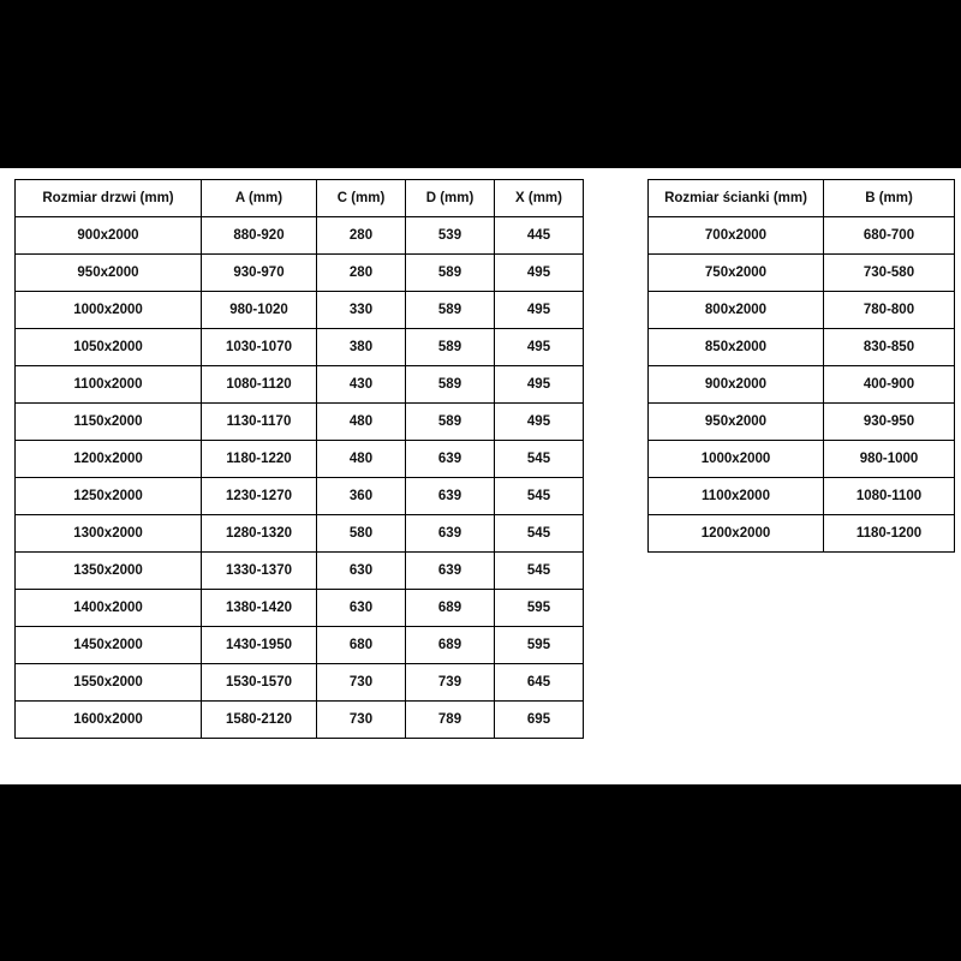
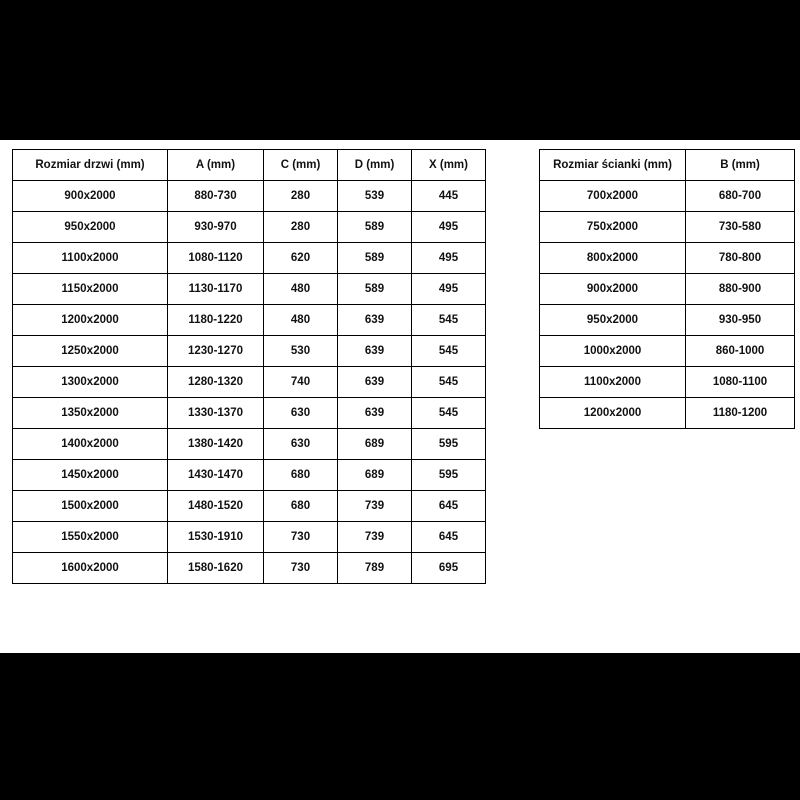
  Rozmiar drzwi (mm)	A (mm)	C (mm)	D (mm)	X (mm)
- 900x2000	880-920	280	539	445
+ 900x2000	880-730	280	539	445
  950x2000	930-970	280	589	495
- 1000x2000	980-1020	330	589	495
- 1050x2000	1030-1070	380	589	495
- 1100x2000	1080-1120	430	589	495
+ 1100x2000	1080-1120	620	589	495
  1150x2000	1130-1170	480	589	495
  1200x2000	1180-1220	480	639	545
- 1250x2000	1230-1270	360	639	545
+ 1250x2000	1230-1270	530	639	545
- 1300x2000	1280-1320	580	639	545
+ 1300x2000	1280-1320	740	639	545
  1350x2000	1330-1370	630	639	545
  1400x2000	1380-1420	630	689	595
- 1450x2000	1430-1950	680	689	595
+ 1450x2000	1430-1470	680	689	595
+ 1500x2000	1480-1520	680	739	645
- 1550x2000	1530-1570	730	739	645
+ 1550x2000	1530-1910	730	739	645
- 1600x2000	1580-2120	730	789	695
+ 1600x2000	1580-1620	730	789	695
  Rozmiar ścianki (mm)	B (mm)
  700x2000	680-700
  750x2000	730-580
  800x2000	780-800
- 850x2000	830-850
- 900x2000	400-900
+ 900x2000	880-900
  950x2000	930-950
- 1000x2000	980-1000
+ 1000x2000	860-1000
  1100x2000	1080-1100
  1200x2000	1180-1200
